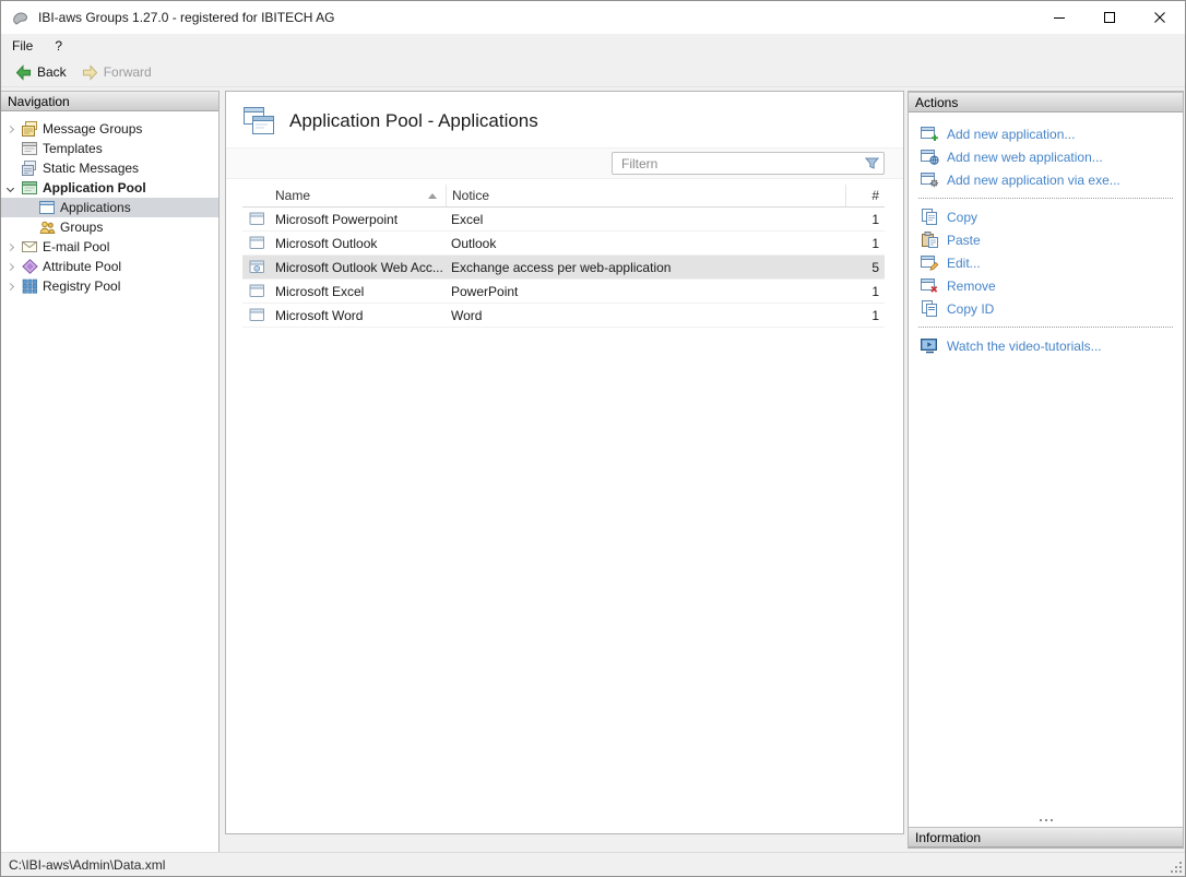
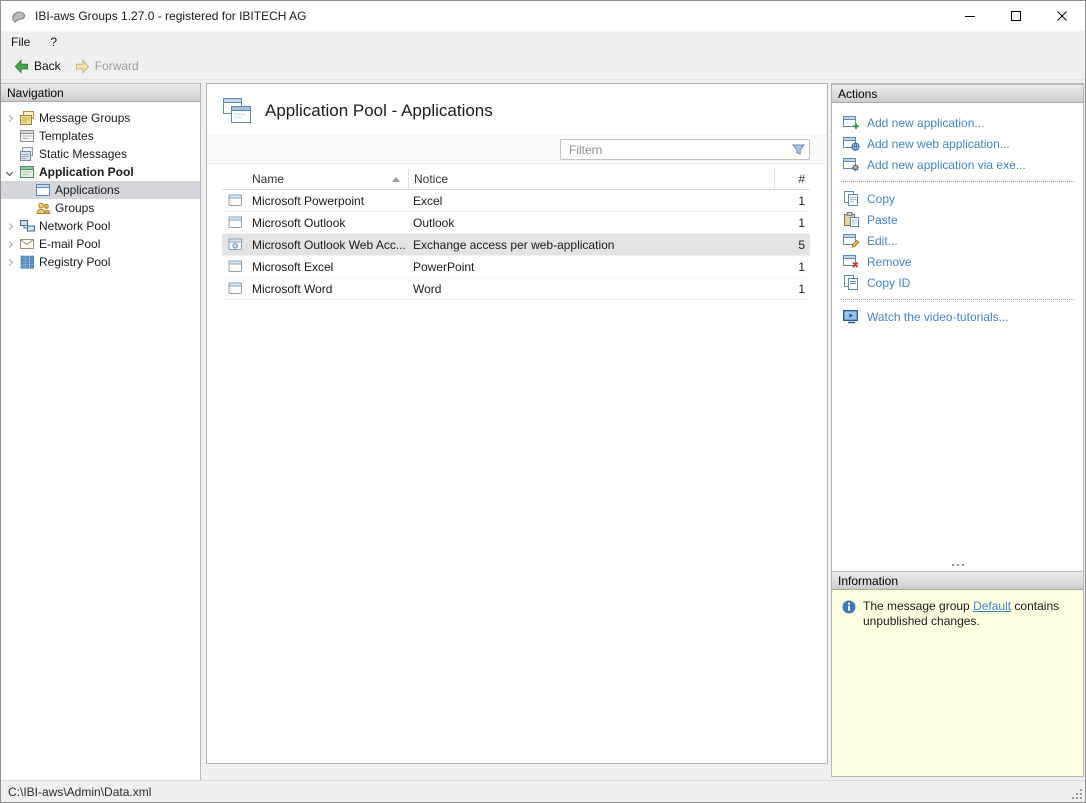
  IBI-aws Groups 1.27.0 - registered for IBITECH AG
  File
  ?
  Back
  Forward
  Navigation
  Message Groups
  Templates
  Static Messages
  Application Pool
  Applications
  Groups
+ Network Pool
  E-mail Pool
- Attribute Pool
  Registry Pool
  Application Pool - Applications
  Filtern
  Name
  Notice
  #
  Microsoft Powerpoint
  Excel
  1
  Microsoft Outlook
  Outlook
  1
  Microsoft Outlook Web Acc...
  Exchange access per web-application
  5
  Microsoft Excel
  PowerPoint
  1
  Microsoft Word
  Word
  1
  Actions
  Add new application...
  Add new web application...
  Add new application via exe...
  Copy
  Paste
  Edit...
  Remove
  Copy ID
  Watch the video-tutorials...
  Information
+ The message group Default contains unpublished changes.
  C:\IBI-aws\Admin\Data.xml
